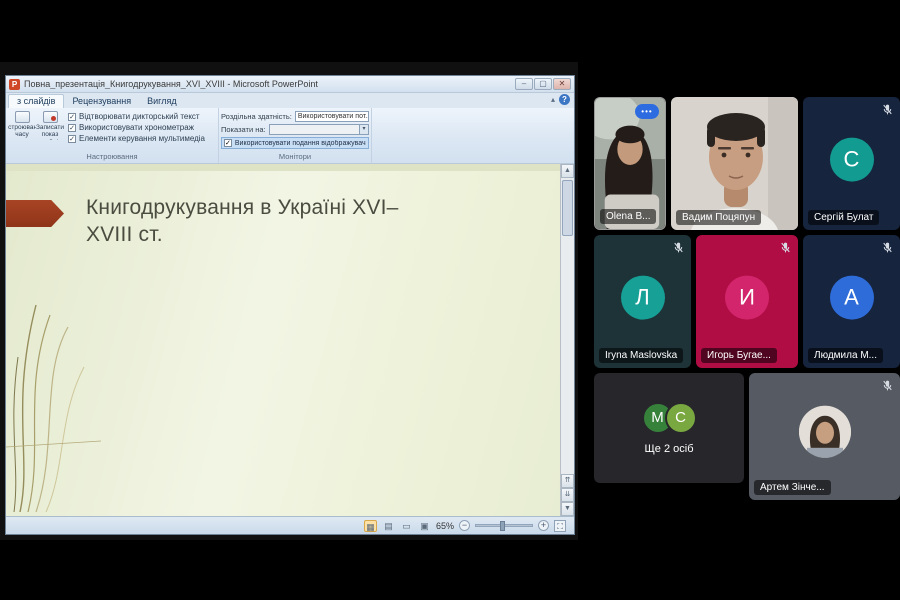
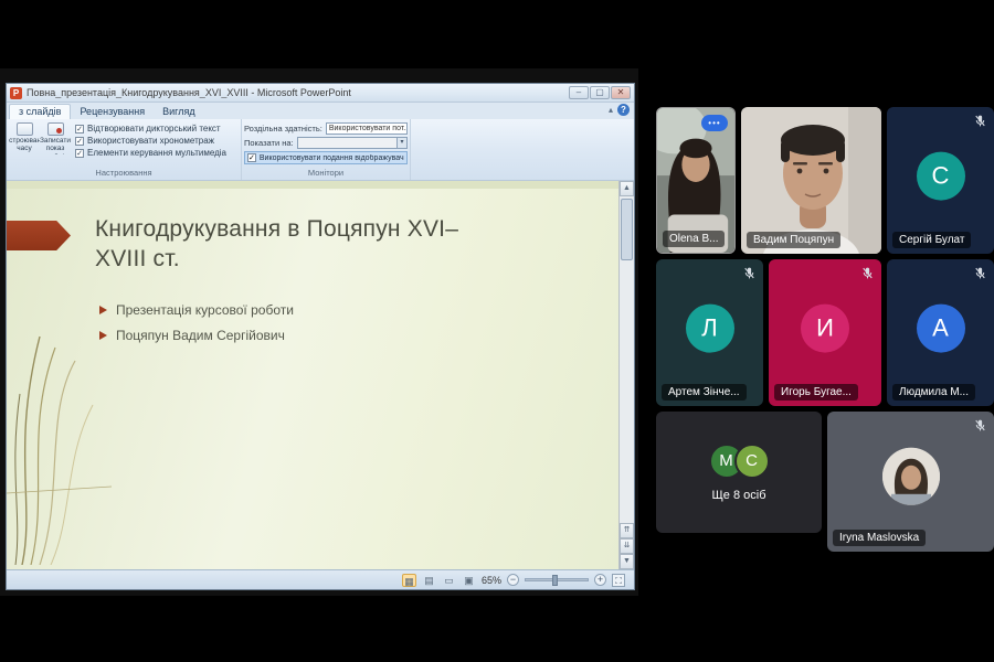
  P
  Повна_презентація_Книгодрукування_XVI_XVIII - Microsoft PowerPoint
  –
  ▢
  ✕
  з слайдів
  Рецензування
  Вигляд
  ▴
  ?
  Відтворювати дикторський текст
  Використовувати хронометраж
  Елементи керування мультимедіа
  Настроювання
  Роздільна здатність:
  Показати на:
  Монітори
- Книгодрукування в Україні XVI–XVIII ст.
+ Книгодрукування в Поцяпун XVI–XVIII ст.
+ Презентація курсової роботи
+ Поцяпун Вадим Сергійович
  ▦
  ▤
  ▭
  ▣
  65%
  −
  +
  ⛶
  •••
  Olena B...
  Вадим Поцяпун
  С
  Сергій Булат
  Л
- Iryna Maslovska
+ Артем Зінче...
  И
  Игорь Бугае...
  А
  Людмила М...
  М
  С
- Ще 2 осіб
+ Ще 8 осіб
- Артем Зінче...
+ Iryna Maslovska
